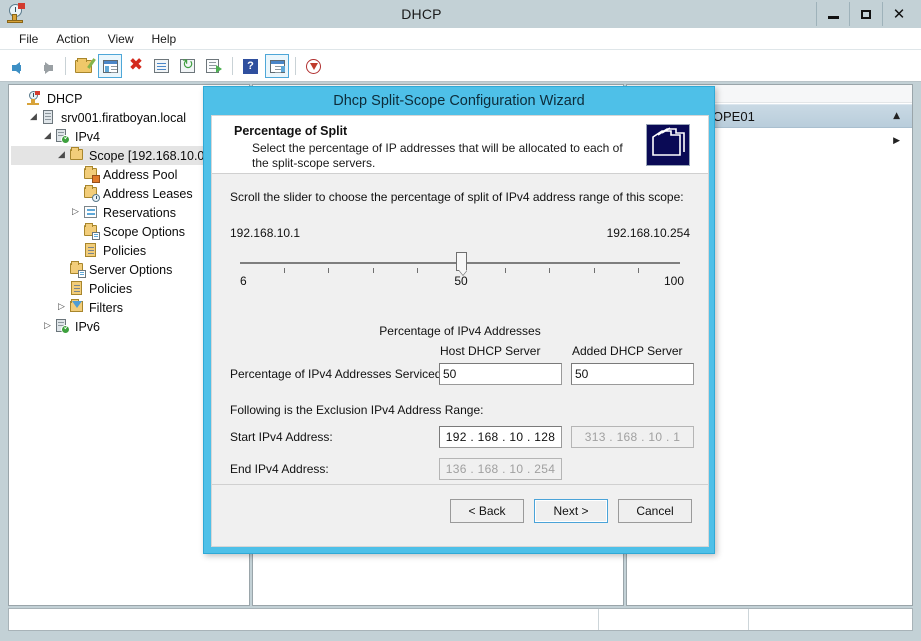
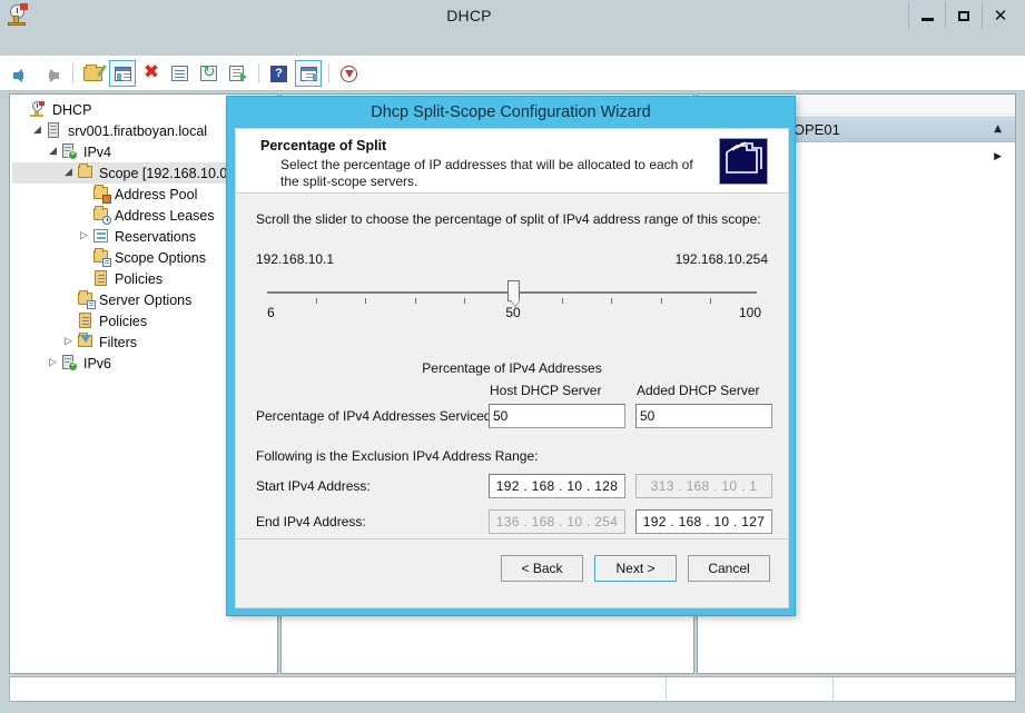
  DHCP
  ✕
- File
- Action
- View
- Help
  ✖
  ?
  DHCP
  ◢
  srv001.firatboyan.local
  ◢
  IPv4
  ◢
  Scope [192.168.10.0
  Address Pool
  Address Leases
  ▷
  Reservations
  Scope Options
  Policies
  Server Options
  Policies
  ▷
  Filters
  ▷
  IPv6
  ▲
  ▶
  Dhcp Split-Scope Configuration Wizard
  Percentage of Split
  Select the percentage of IP addresses that will be allocated to each of the split-scope servers.
  Scroll the slider to choose the percentage of split of IPv4 address range of this scope:
  192.168.10.1
  192.168.10.254
  6
  50
  100
  Percentage of IPv4 Addresses
  Host DHCP Server
  Added DHCP Server
  Percentage of IPv4 Addresses Service
  50
  50
  Following is the Exclusion IPv4 Address Range:
  Start IPv4 Address:
  192 . 168 . 10 . 128
  313 . 168 . 10 . 1
  End IPv4 Address:
  136 . 168 . 10 . 254
+ 192 . 168 . 10 . 127
  < Back
  Next >
  Cancel
